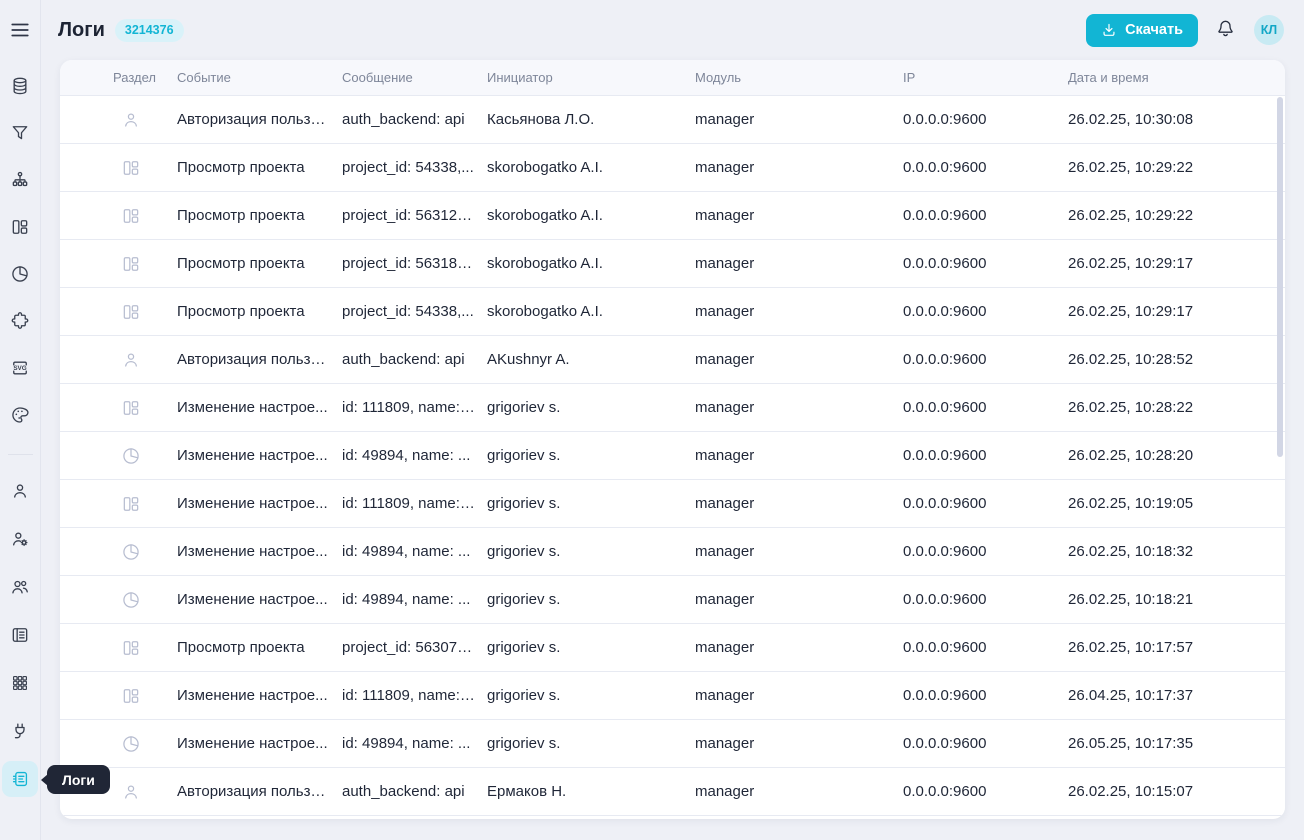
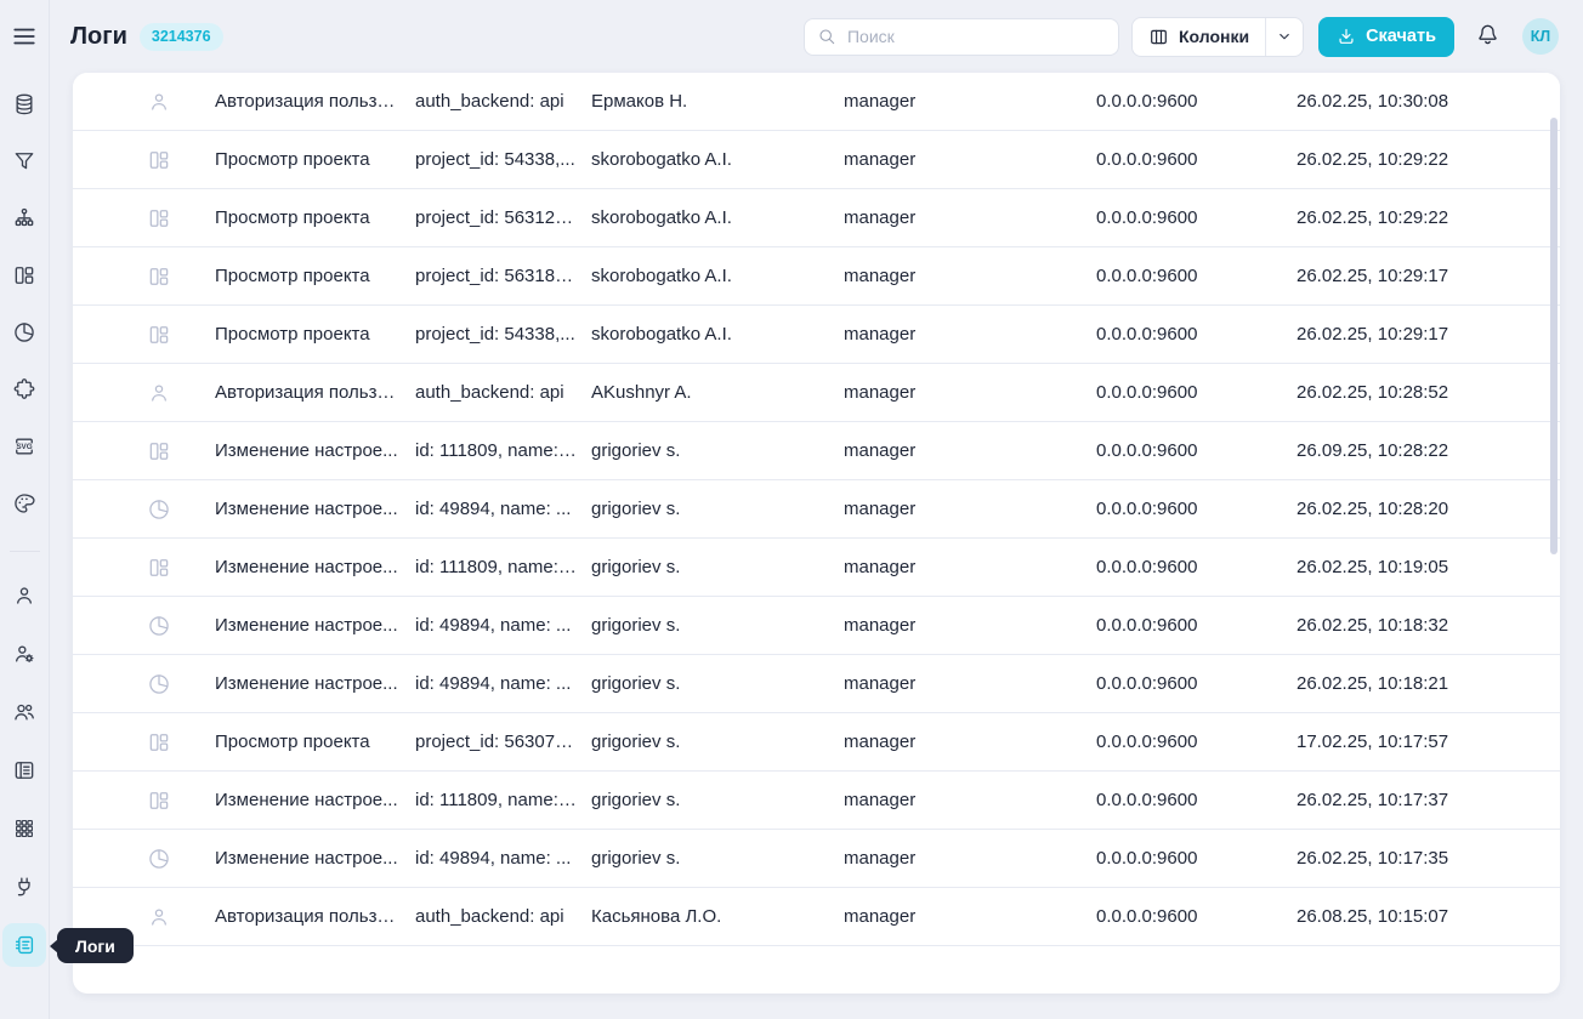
  Логи
  Логи
  3214376
+ Поиск
+ Колонки
  Скачать
  КЛ
- Раздел
- Событие
- Сообщение
- Инициатор
- Модуль
- IP
- Дата и время
  Авторизация пользо...
  auth_backend: api
- Касьянова Л.О.
+ Ермаков Н.
  manager
  0.0.0.0:9600
  26.02.25, 10:30:08
  Просмотр проекта
  project_id: 54338,...
  skorobogatko A.I.
  manager
  0.0.0.0:9600
  26.02.25, 10:29:22
  Просмотр проекта
  project_id: 56312, ...
  skorobogatko A.I.
  manager
  0.0.0.0:9600
  26.02.25, 10:29:22
  Просмотр проекта
  project_id: 56318, ...
  skorobogatko A.I.
  manager
  0.0.0.0:9600
  26.02.25, 10:29:17
  Просмотр проекта
  project_id: 54338,...
  skorobogatko A.I.
  manager
  0.0.0.0:9600
  26.02.25, 10:29:17
  Авторизация пользо...
  auth_backend: api
  AKushnyr A.
  manager
  0.0.0.0:9600
  26.02.25, 10:28:52
  Изменение настрое...
  id: 111809, name: ...
  grigoriev s.
  manager
  0.0.0.0:9600
- 26.02.25, 10:28:22
+ 26.09.25, 10:28:22
  Изменение настрое...
  id: 49894, name: ...
  grigoriev s.
  manager
  0.0.0.0:9600
  26.02.25, 10:28:20
  Изменение настрое...
  id: 111809, name: ...
  grigoriev s.
  manager
  0.0.0.0:9600
  26.02.25, 10:19:05
  Изменение настрое...
  id: 49894, name: ...
  grigoriev s.
  manager
  0.0.0.0:9600
  26.02.25, 10:18:32
  Изменение настрое...
  id: 49894, name: ...
  grigoriev s.
  manager
  0.0.0.0:9600
  26.02.25, 10:18:21
  Просмотр проекта
  project_id: 56307, ...
  grigoriev s.
  manager
  0.0.0.0:9600
- 26.02.25, 10:17:57
+ 17.02.25, 10:17:57
  Изменение настрое...
  id: 111809, name: ...
  grigoriev s.
  manager
  0.0.0.0:9600
- 26.04.25, 10:17:37
+ 26.02.25, 10:17:37
  Изменение настрое...
  id: 49894, name: ...
  grigoriev s.
  manager
  0.0.0.0:9600
- 26.05.25, 10:17:35
+ 26.02.25, 10:17:35
  Авторизация пользо...
  auth_backend: api
- Ермаков Н.
+ Касьянова Л.О.
  manager
  0.0.0.0:9600
- 26.02.25, 10:15:07
+ 26.08.25, 10:15:07
